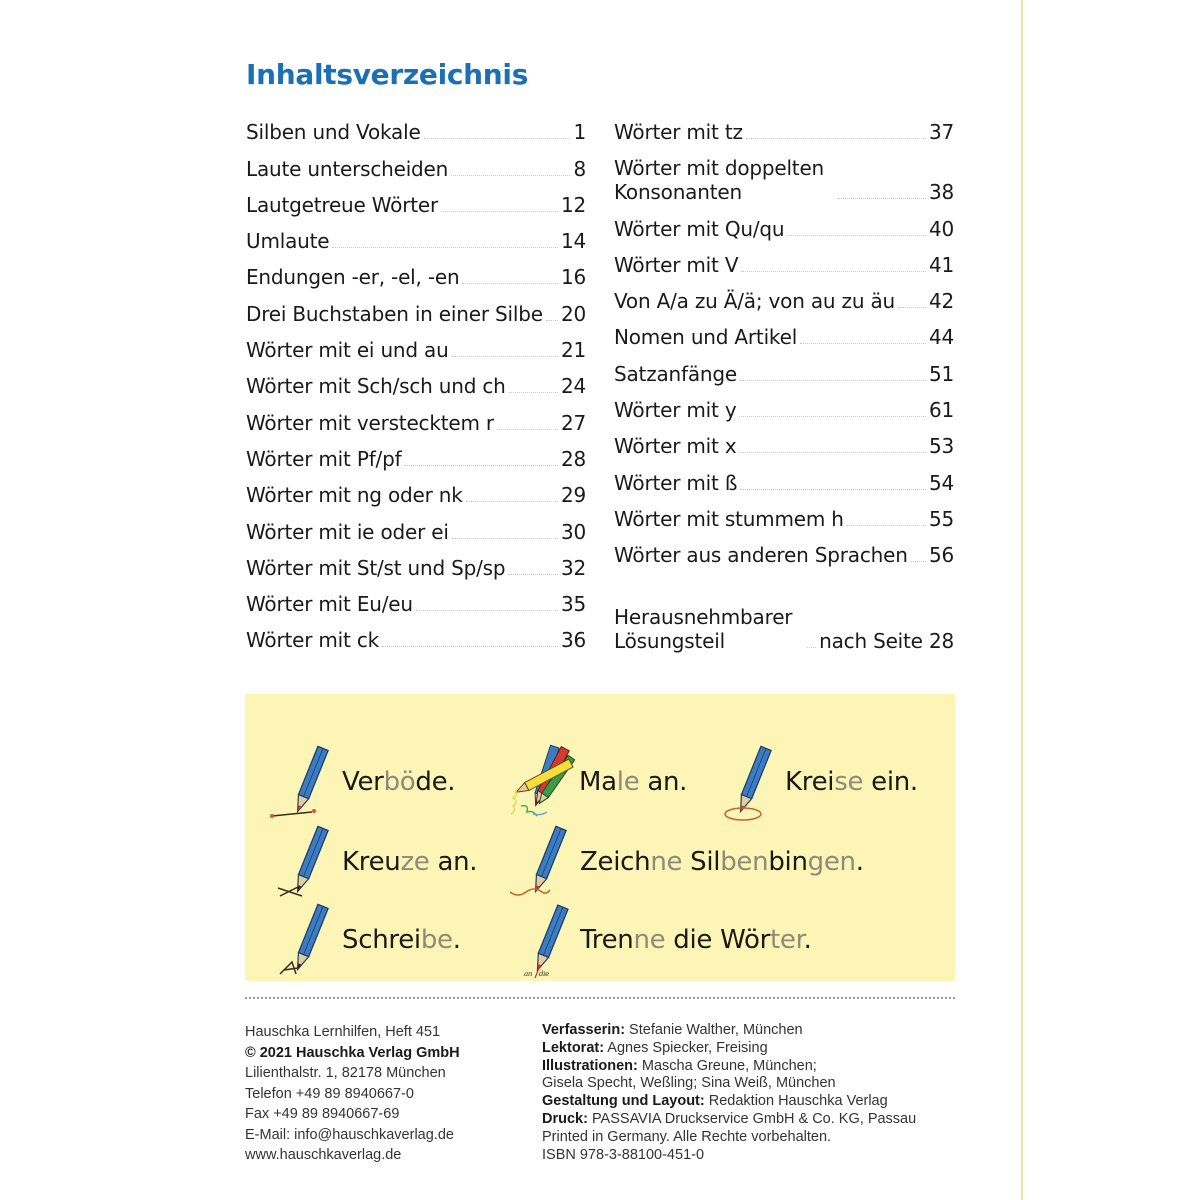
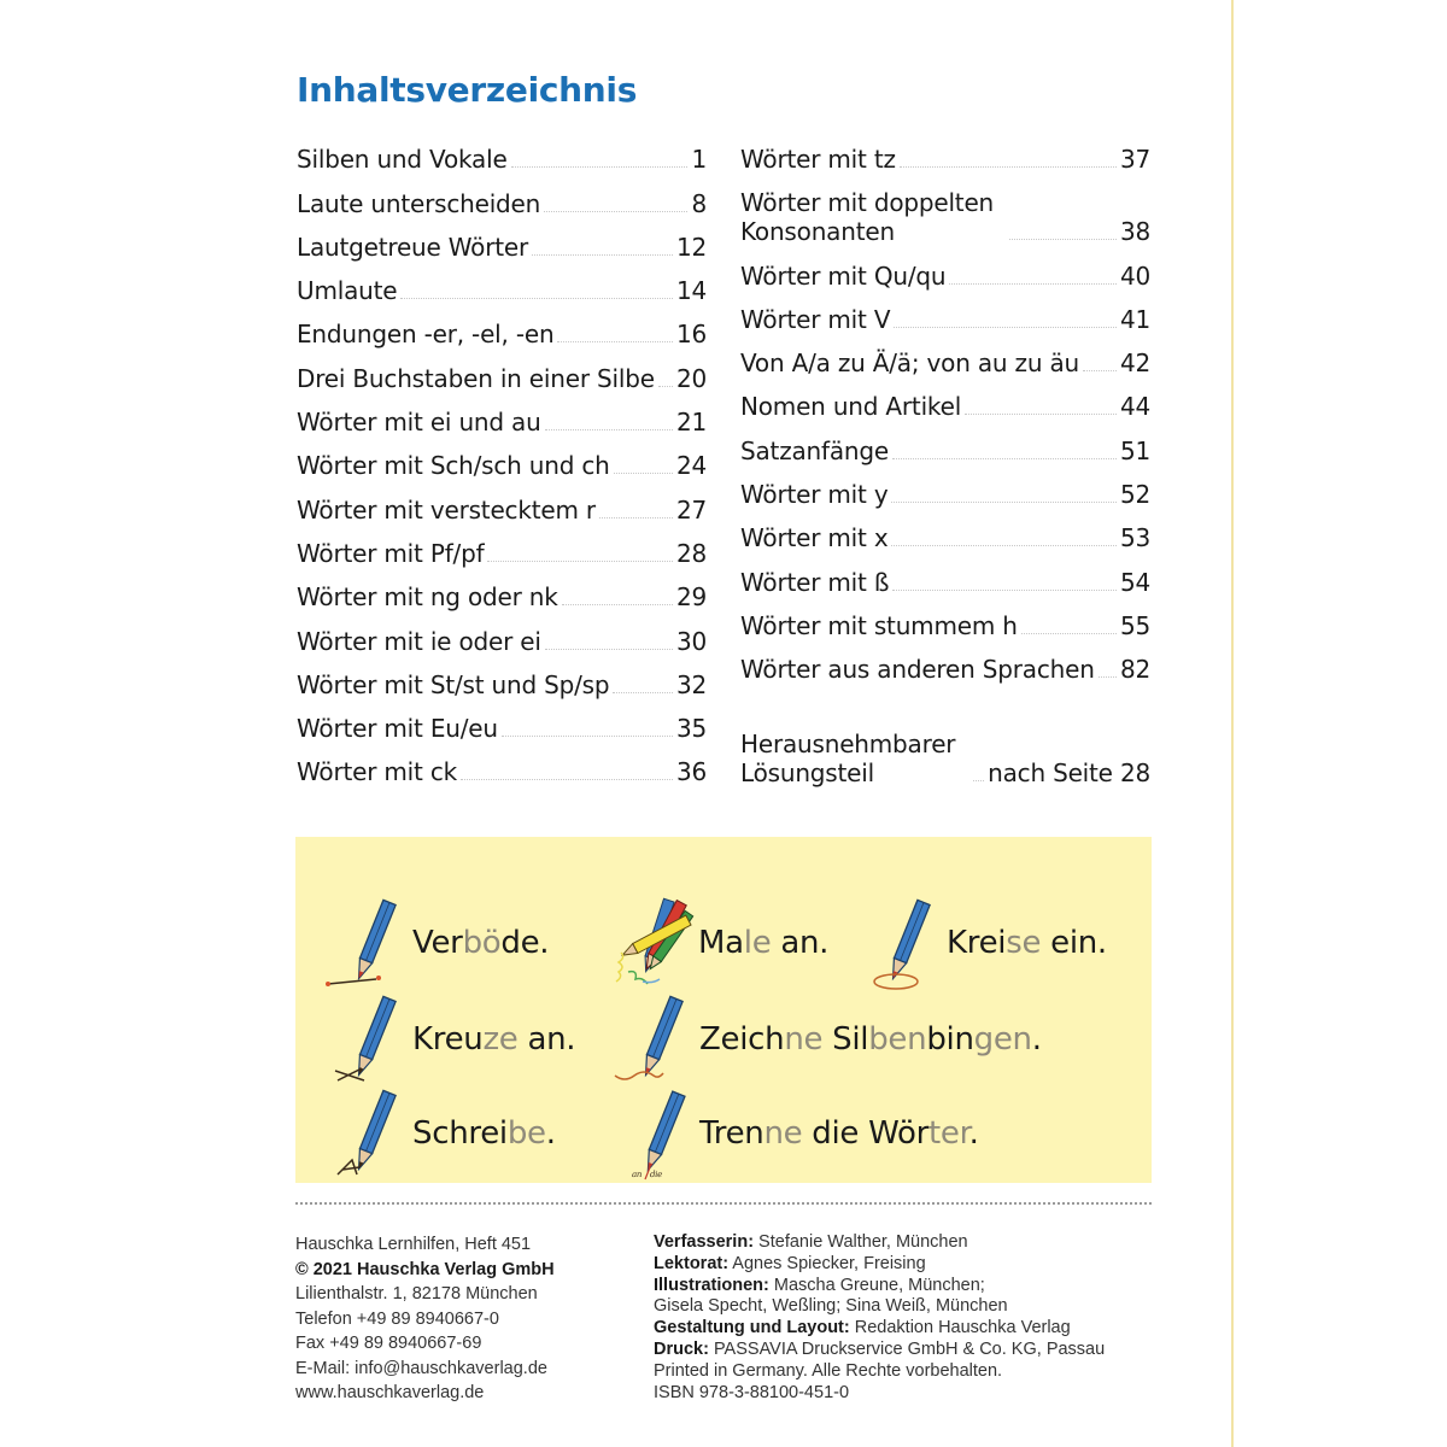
  Inhaltsverzeichnis
  Silben und Vokale
  1
  Laute unterscheiden
  8
  Lautgetreue Wörter
  12
  Umlaute
  14
  Endungen -er, -el, -en
  16
  Drei Buchstaben in einer Silbe
  20
  Wörter mit ei und au
  21
  Wörter mit Sch/sch und ch
  24
  Wörter mit verstecktem r
  27
  Wörter mit Pf/pf
  28
  Wörter mit ng oder nk
  29
  Wörter mit ie oder ei
  30
  Wörter mit St/st und Sp/sp
  32
  Wörter mit Eu/eu
  35
  Wörter mit ck
  36
  Wörter mit tz
  37
  Wörter mit doppelten Konsonanten
  38
  Wörter mit Qu/qu
  40
  Wörter mit V
  41
  Von A/a zu Ä/ä; von au zu äu
  42
  Nomen und Artikel
  44
  Satzanfänge
  51
  Wörter mit y
- 61
+ 52
  Wörter mit x
  53
  Wörter mit ß
  54
  Wörter mit stummem h
  55
  Wörter aus anderen Sprachen
- 56
+ 82
  Herausnehmbarer Lösungsteil
  nach Seite 28
  Verböde.
  Male an.
  Kreise ein.
  Kreuze an.
  Zeichne Silbenbingen.
  Schreibe.
  an
  die
  Trenne die Wörter.
  Hauschka Lernhilfen, Heft 451
  © 2021 Hauschka Verlag GmbH
  Lilienthalstr. 1, 82178 München
  Telefon +49 89 8940667-0
  Fax +49 89 8940667-69
  E-Mail: info@hauschkaverlag.de
  www.hauschkaverlag.de
  Verfasserin: Stefanie Walther, München
  Lektorat: Agnes Spiecker, Freising
  Illustrationen: Mascha Greune, München;
  Gisela Specht, Weßling; Sina Weiß, München
  Gestaltung und Layout: Redaktion Hauschka Verlag
  Druck: PASSAVIA Druckservice GmbH & Co. KG, Passau
  Printed in Germany. Alle Rechte vorbehalten.
  ISBN 978-3-88100-451-0
